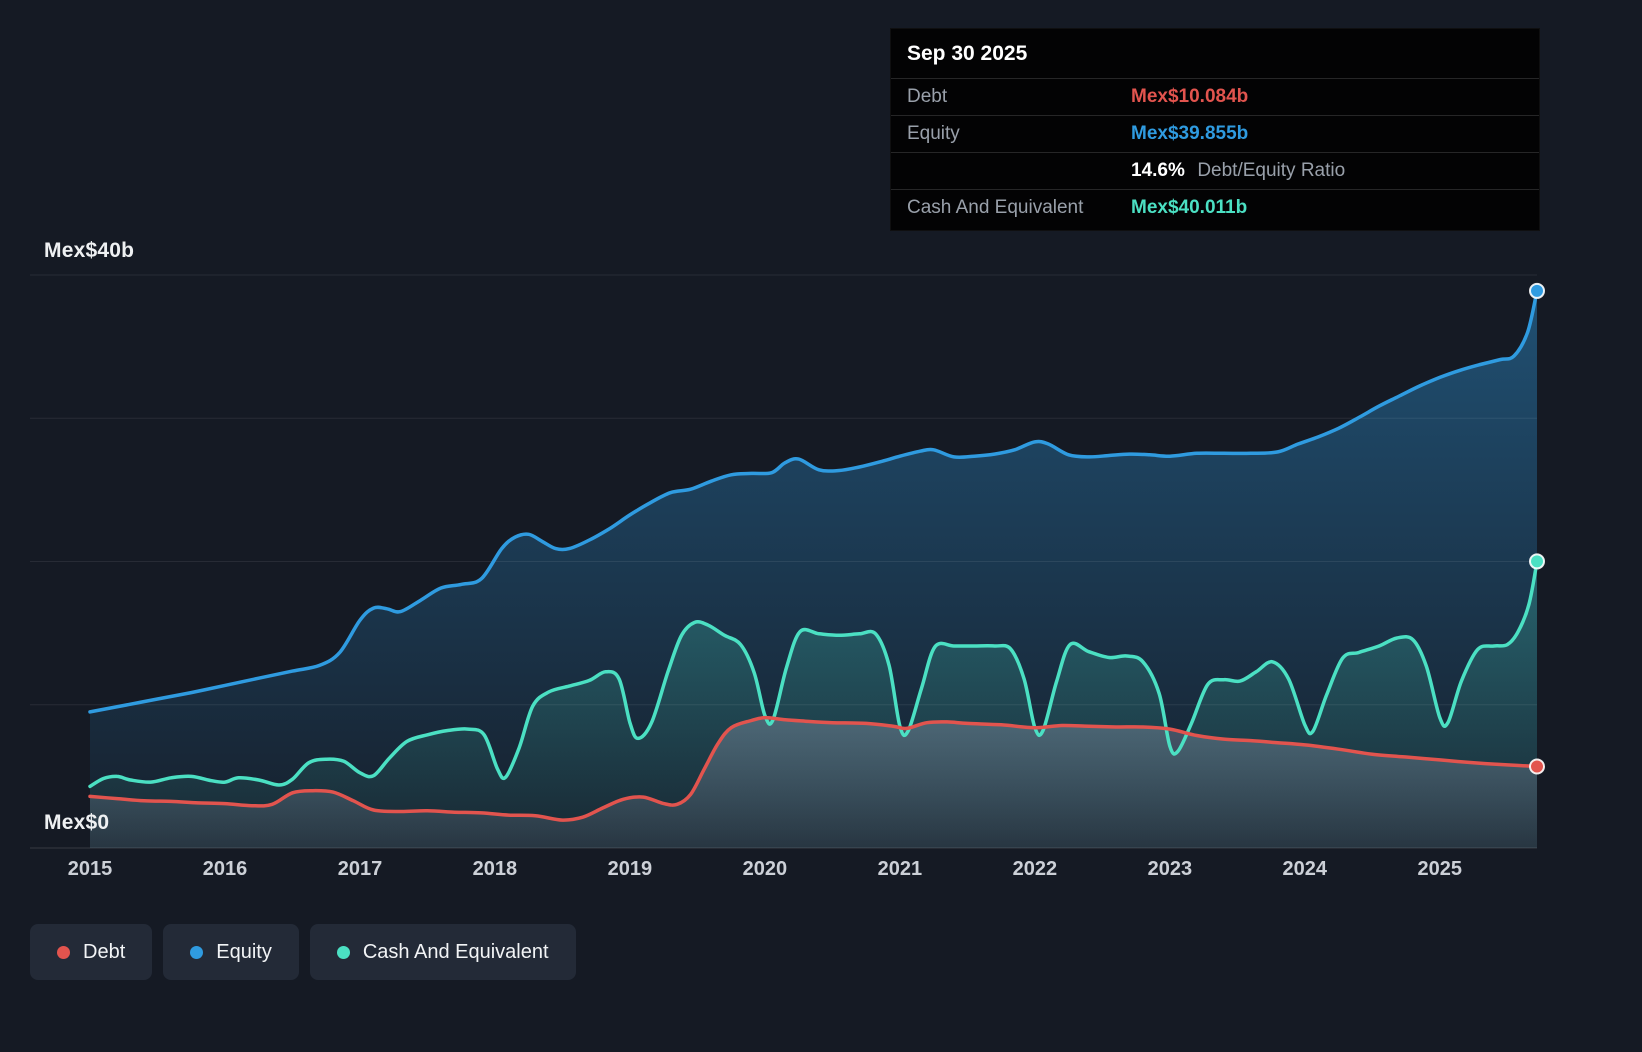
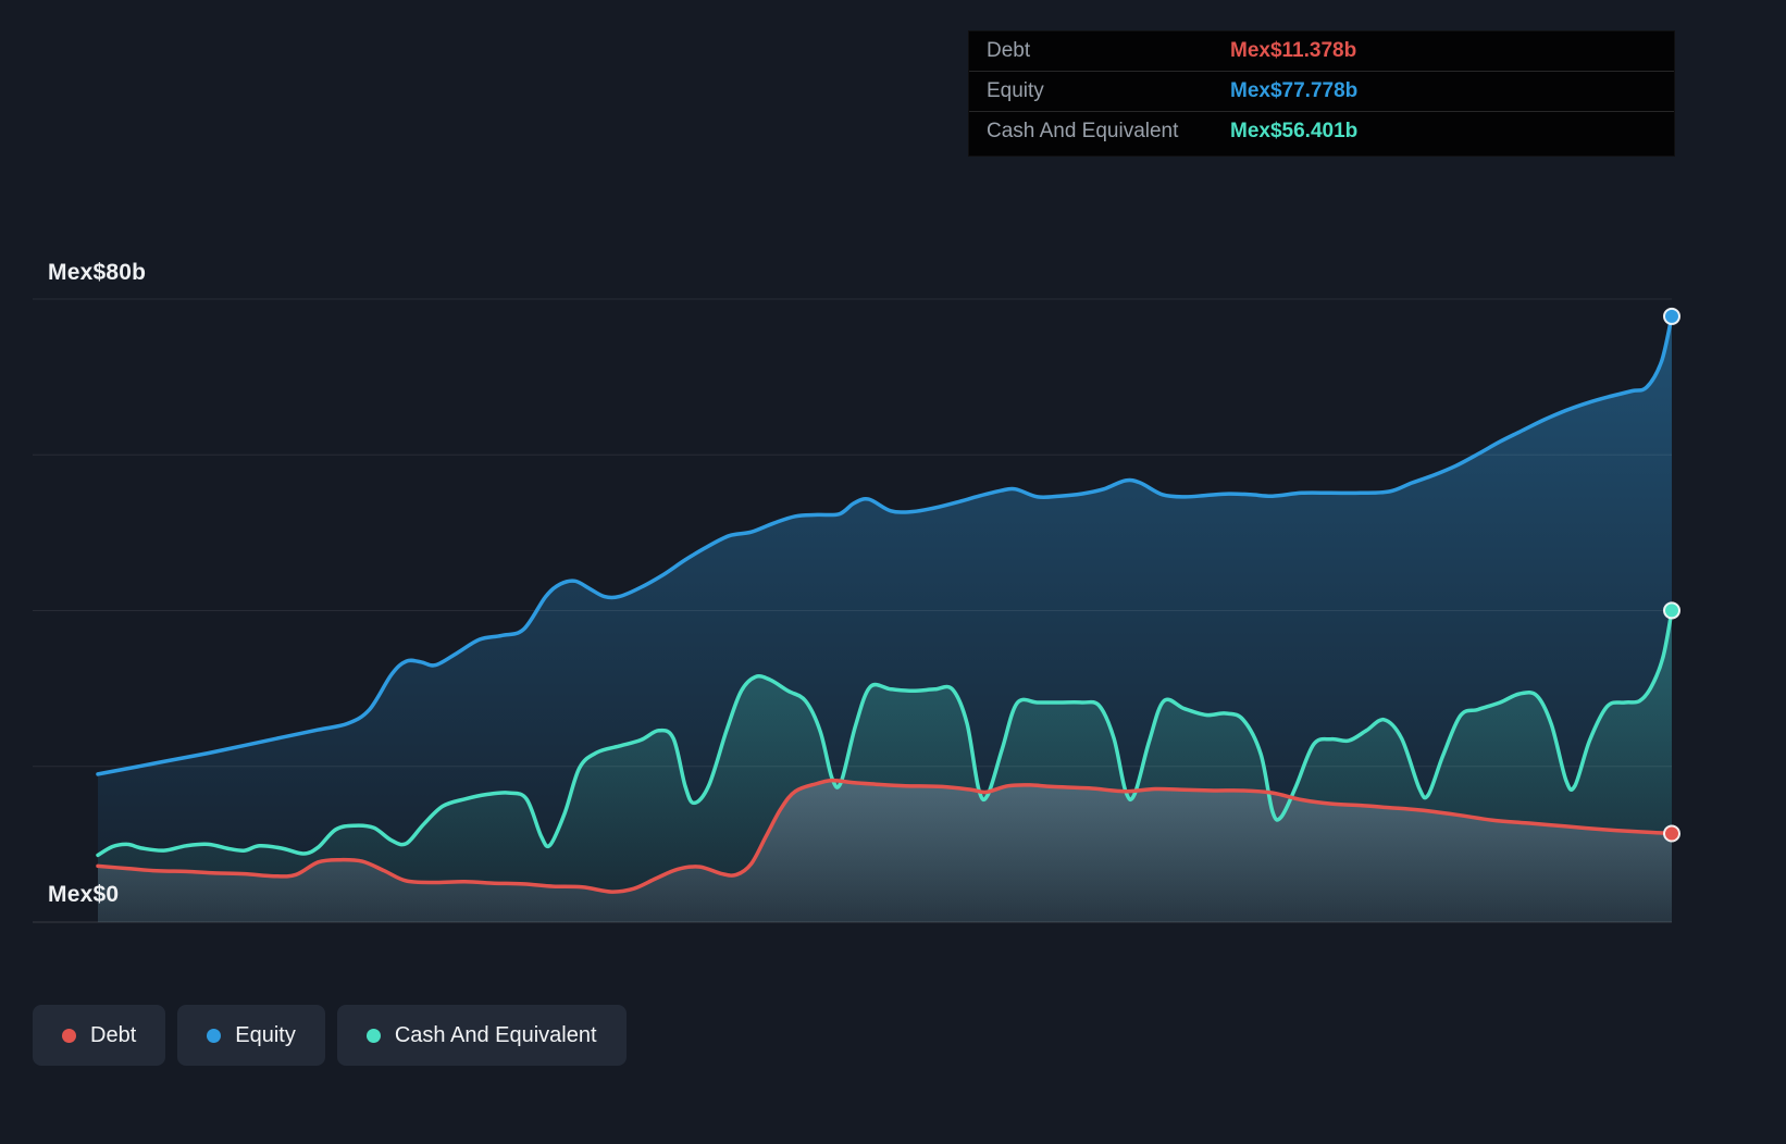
- Mex$40b
+ Mex$80b
  Mex$0
- 2015
- 2016
- 2017
- 2018
- 2019
- 2020
- 2021
- 2022
- 2023
- 2024
- 2025
- Sep 30 2025
  Debt
- Mex$10.084b
+ Mex$11.378b
  Equity
- Mex$39.855b
+ Mex$77.778b
- 14.6% Debt/Equity Ratio
  Cash And Equivalent
- Mex$40.011b
+ Mex$56.401b
  Debt
  Equity
  Cash And Equivalent
